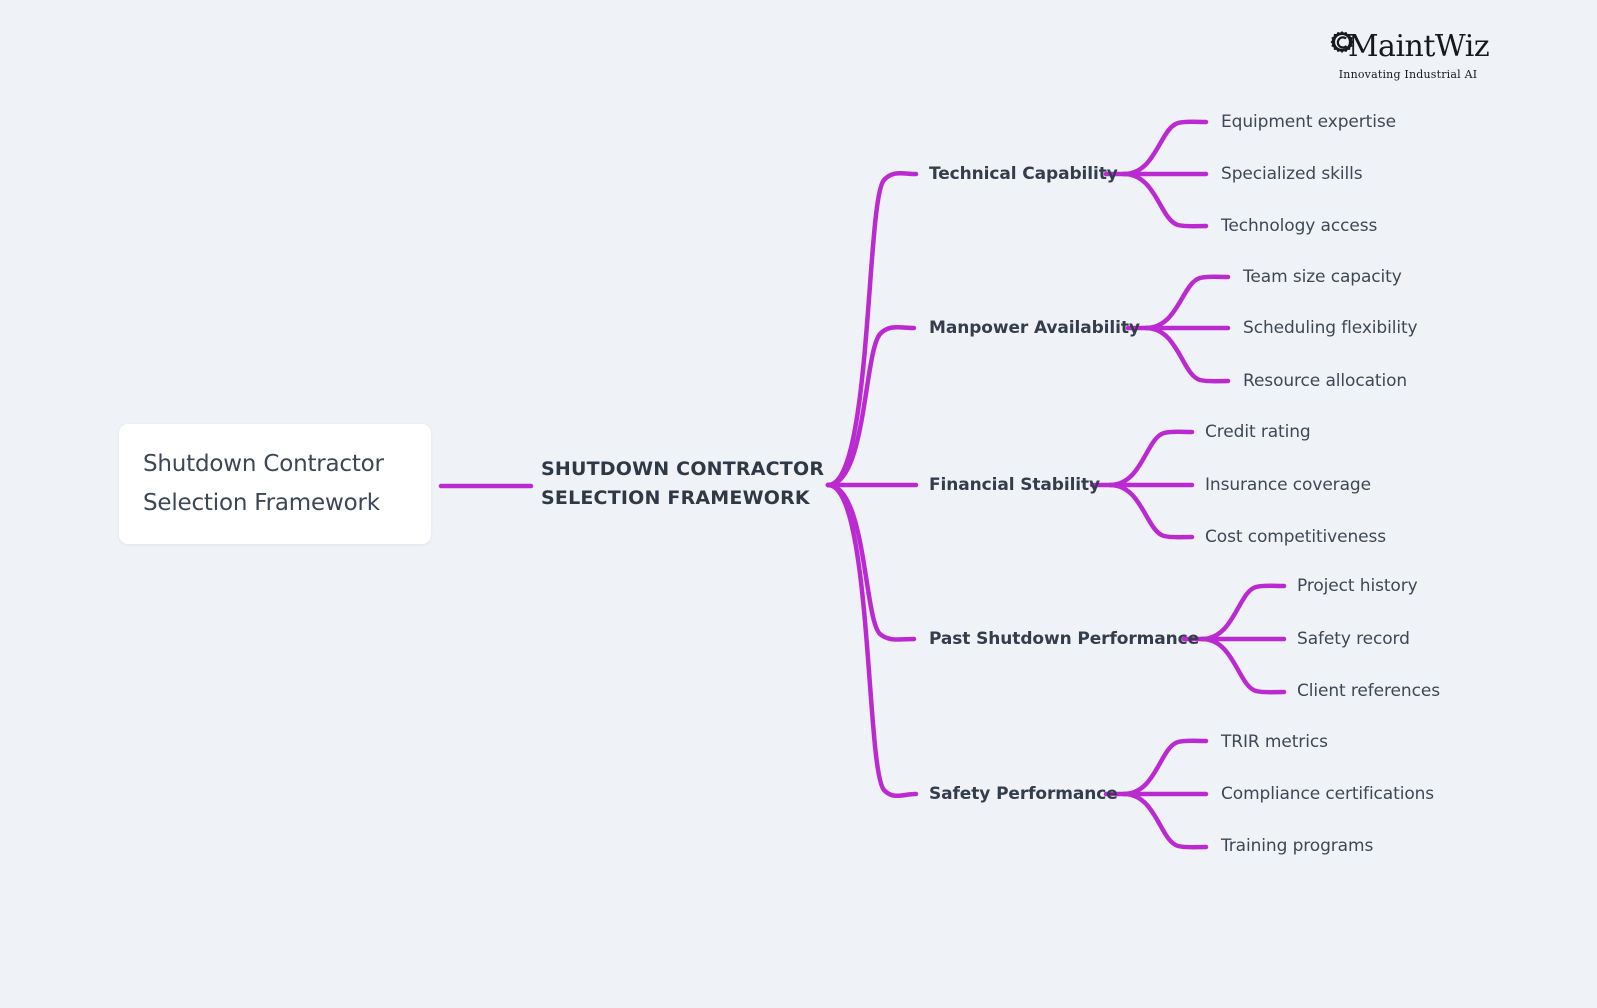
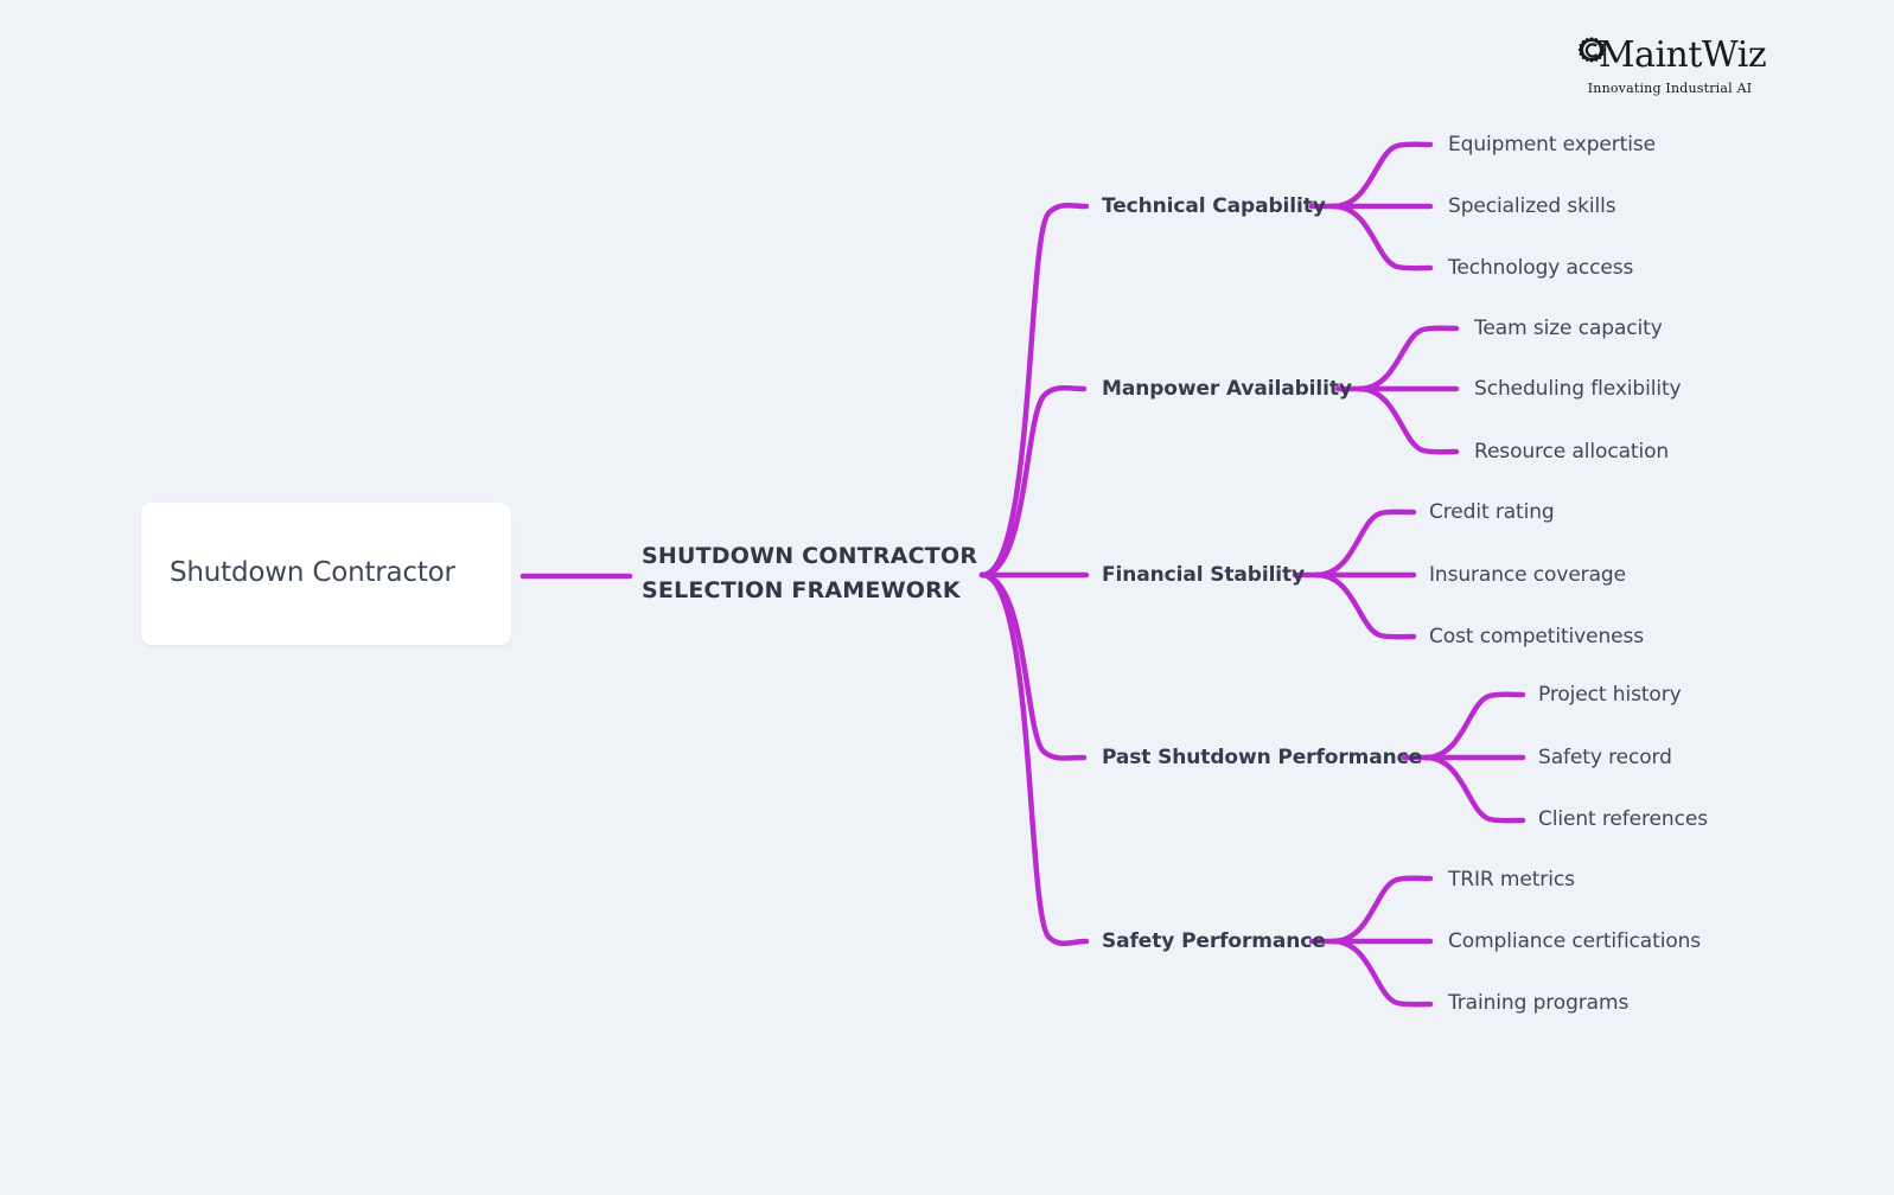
  MaintWiz
  Innovating Industrial AI
  Shutdown Contractor
- Selection Framework
  SHUTDOWN CONTRACTOR
  SELECTION FRAMEWORK
  Technical Capability
  Equipment expertise
  Specialized skills
  Technology access
  Manpower Availability
  Team size capacity
  Scheduling flexibility
  Resource allocation
  Financial Stability
  Credit rating
  Insurance coverage
  Cost competitiveness
  Past Shutdown Performance
  Project history
  Safety record
  Client references
  Safety Performance
  TRIR metrics
  Compliance certifications
  Training programs
